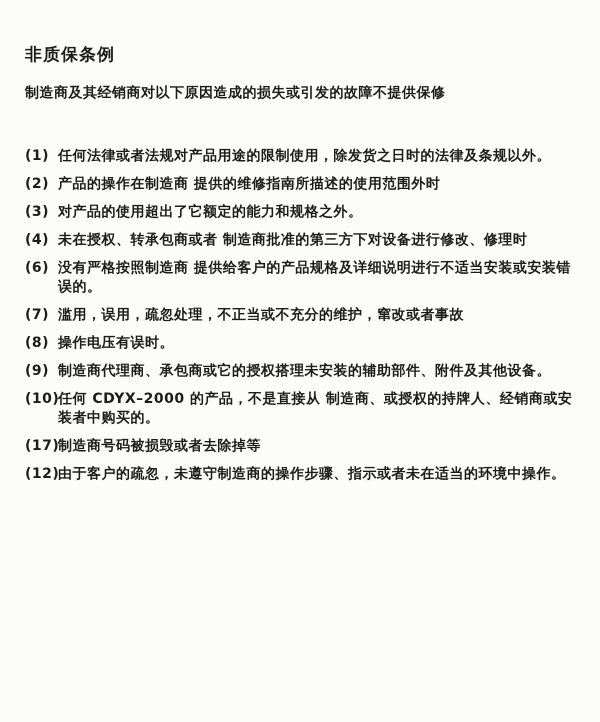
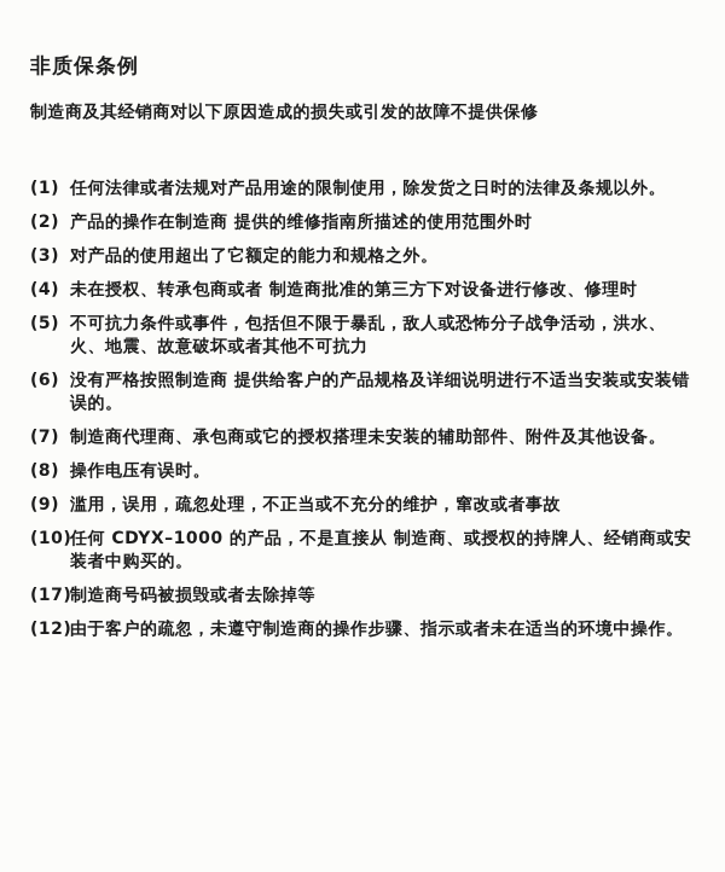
  非质保条例
  制造商及其经销商对以下原因造成的损失或引发的故障不提供保修
  (1)
  任何法律或者法规对产品用途的限制使用，除发货之日时的法律及条规以外。
  (2)
  产品的操作在制造商 提供的维修指南所描述的使用范围外时
  (3)
  对产品的使用超出了它额定的能力和规格之外。
  (4)
  未在授权、转承包商或者 制造商批准的第三方下对设备进行修改、修理时
+ (5)
+ 不可抗力条件或事件，包括但不限于暴乱，敌人或恐怖分子战争活动，洪水、火、地震、故意破坏或者其他不可抗力
  (6)
  没有严格按照制造商 提供给客户的产品规格及详细说明进行不适当安装或安装错误的。
  (7)
- 滥用，误用，疏忽处理，不正当或不充分的维护，窜改或者事故
+ 制造商代理商、承包商或它的授权搭理未安装的辅助部件、附件及其他设备。
  (8)
  操作电压有误时。
  (9)
- 制造商代理商、承包商或它的授权搭理未安装的辅助部件、附件及其他设备。
+ 滥用，误用，疏忽处理，不正当或不充分的维护，窜改或者事故
  (10)
- 任何 CDYX–2000 的产品，不是直接从 制造商、或授权的持牌人、经销商或安装者中购买的。
+ 任何 CDYX–1000 的产品，不是直接从 制造商、或授权的持牌人、经销商或安装者中购买的。
  (17)
  制造商号码被损毁或者去除掉等
  (12)
  由于客户的疏忽，未遵守制造商的操作步骤、指示或者未在适当的环境中操作。
